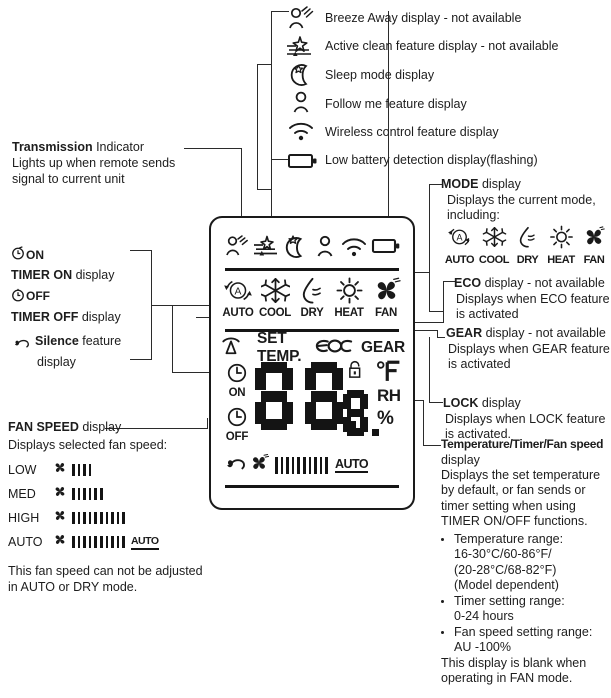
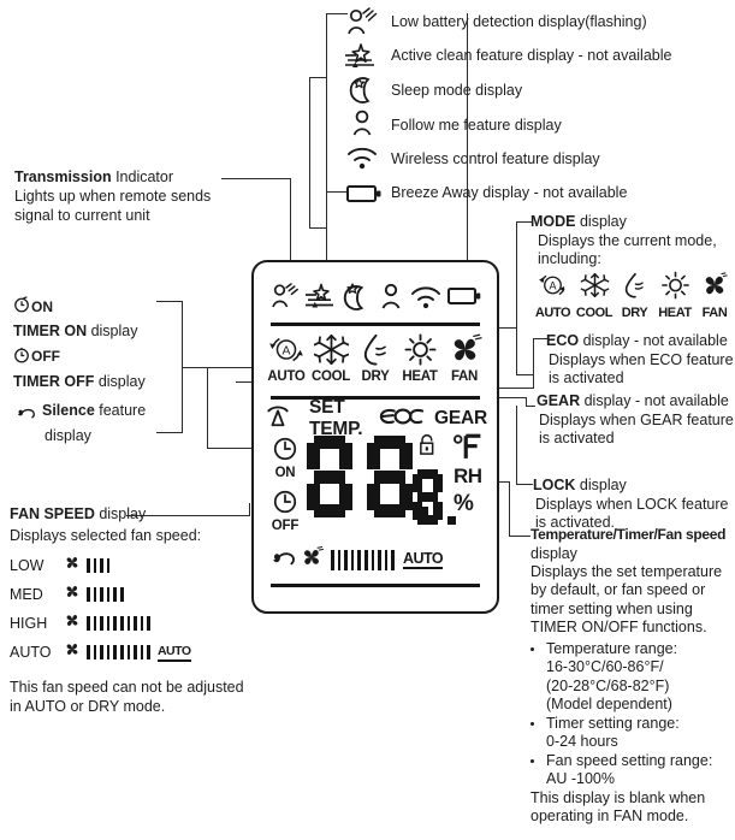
- Breeze Away display - not available
+ Low battery detection display(flashing)
  Active clean feature display - not available
  Sleep mode display
  Follow me feature display
  Wireless control feature display
- Low battery detection display(flashing)
+ Breeze Away display - not available
  Transmission Indicator
  Lights up when remote sends signal to current unit
  ON
  TIMER ON display
  OFF
  TIMER OFF display
  Silence feature
  display
  FAN SPEED display
  Displays selected fan speed:
  LOW
  MED
  HIGH
  AUTO
  AUTO
  This fan speed can not be adjusted in AUTO or DRY mode.
  MODE display
  Displays the current mode, including:
  A
  AUTO
  COOL
  DRY
  HEAT
  FAN
  ECO display - not available
  Displays when ECO feature is activated
  GEAR display - not available
  Displays when GEAR feature is activated
  LOCK display
  Displays when LOCK feature is activated.
  Temperature/Timer/Fan speed
  display
- Displays the set temperature by default, or fan sends or timer setting when using TIMER ON/OFF functions.
+ Displays the set temperature by default, or fan speed or timer setting when using TIMER ON/OFF functions.
  Temperature range:
  16-30°C/60-86°F/
  (20-28°C/68-82°F)
  (Model dependent)
  Timer setting range:
  0-24 hours
  Fan speed setting range:
  AU -100%
  This display is blank when operating in FAN mode.
  A
  AUTO
  COOL
  DRY
  HEAT
  FAN
  SET TEMP.
  GEAR
  ON
  OFF
  RH
  %
  AUTO
